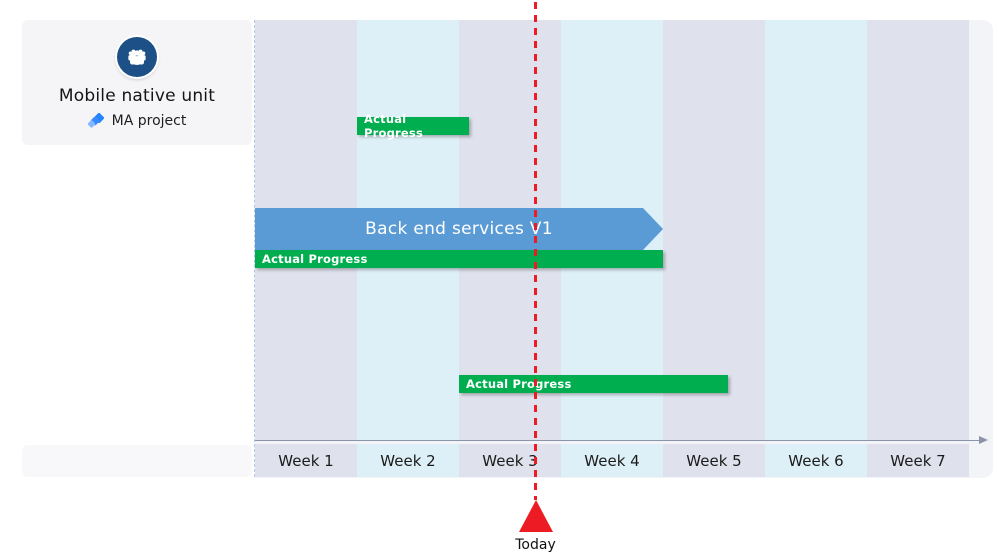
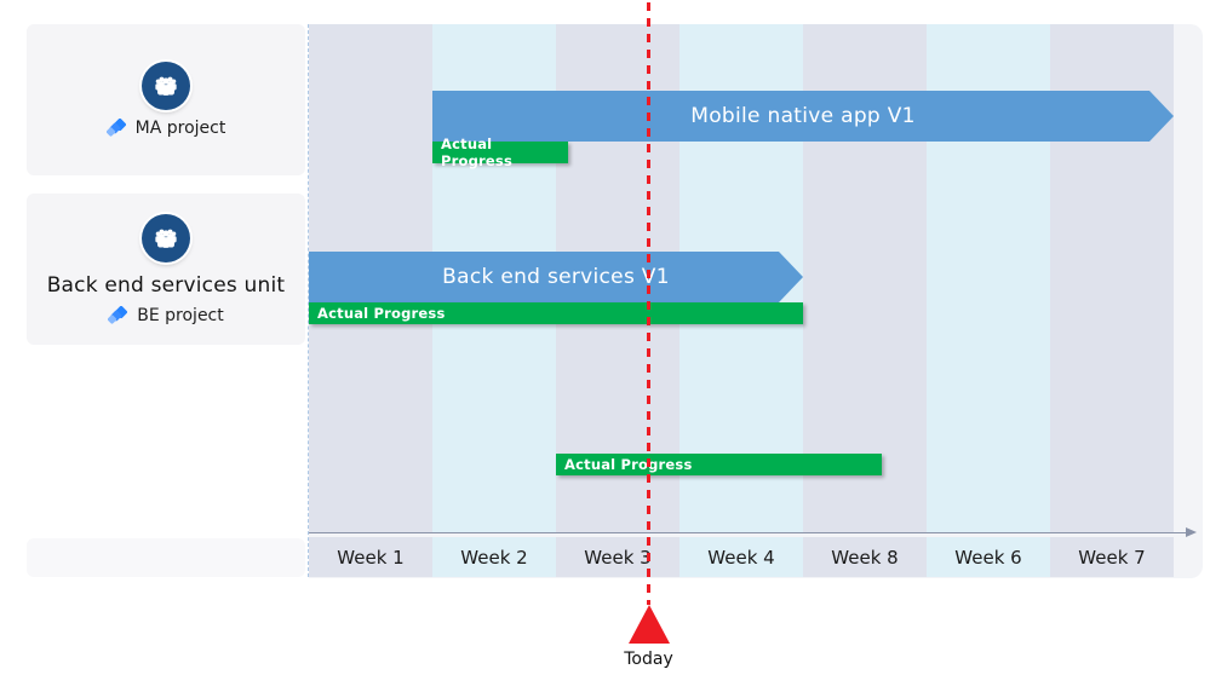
  Week 1
  Week 2
  Week 3
  Week 4
- Week 5
+ Week 8
  Week 6
  Week 7
- Mobile native unit
  MA project
+ Back end services unit
+ BE project
+ Mobile native app V1
  Actual Progress
  Back end services1
  Actual Progress
  Actual Progress
  Today
